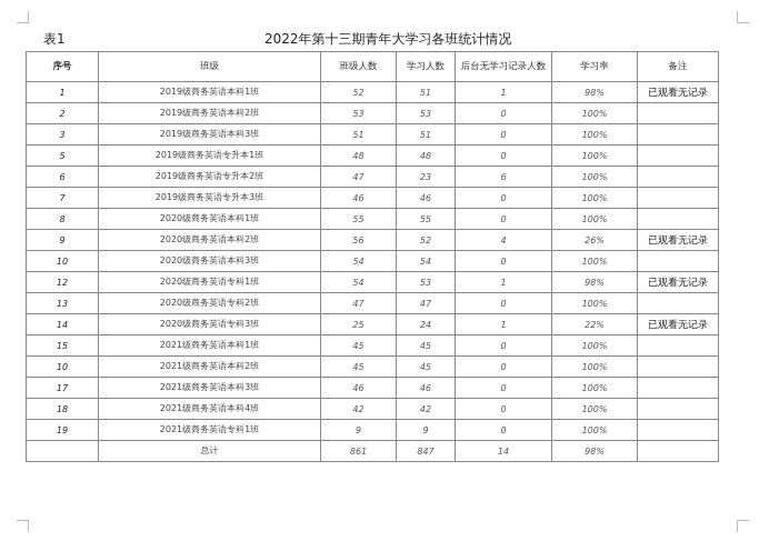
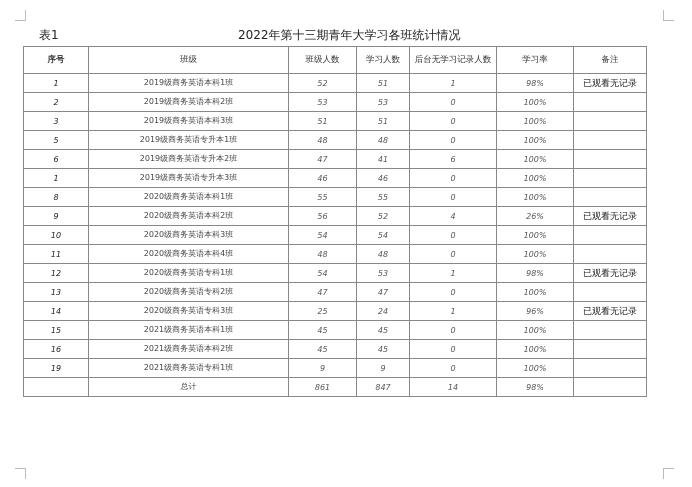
  表1
  2022年第十三期青年大学习各班统计情况
  序号	班级	班级人数	学习人数	后台无学习记录人数	学习率	备注
  1	2019级商务英语本科1班	52	51	1	98%	已观看无记录
  2	2019级商务英语本科2班	53	53	0	100%
  3	2019级商务英语本科3班	51	51	0	100%
  5	2019级商务英语专升本1班	48	48	0	100%
- 6	2019级商务英语专升本2班	47	23	6	100%
+ 6	2019级商务英语专升本2班	47	41	6	100%
- 7	2019级商务英语专升本3班	46	46	0	100%
+ 1	2019级商务英语专升本3班	46	46	0	100%
  8	2020级商务英语本科1班	55	55	0	100%
  9	2020级商务英语本科2班	56	52	4	26%	已观看无记录
  10	2020级商务英语本科3班	54	54	0	100%
+ 11	2020级商务英语本科4班	48	48	0	100%
  12	2020级商务英语专科1班	54	53	1	98%	已观看无记录
  13	2020级商务英语专科2班	47	47	0	100%
- 14	2020级商务英语专科3班	25	24	1	22%	已观看无记录
+ 14	2020级商务英语专科3班	25	24	1	96%	已观看无记录
  15	2021级商务英语本科1班	45	45	0	100%
- 10	2021级商务英语本科2班	45	45	0	100%
+ 16	2021级商务英语本科2班	45	45	0	100%
- 17	2021级商务英语本科3班	46	46	0	100%
- 18	2021级商务英语本科4班	42	42	0	100%
  19	2021级商务英语专科1班	9	9	0	100%
  	总计	861	847	14	98%
